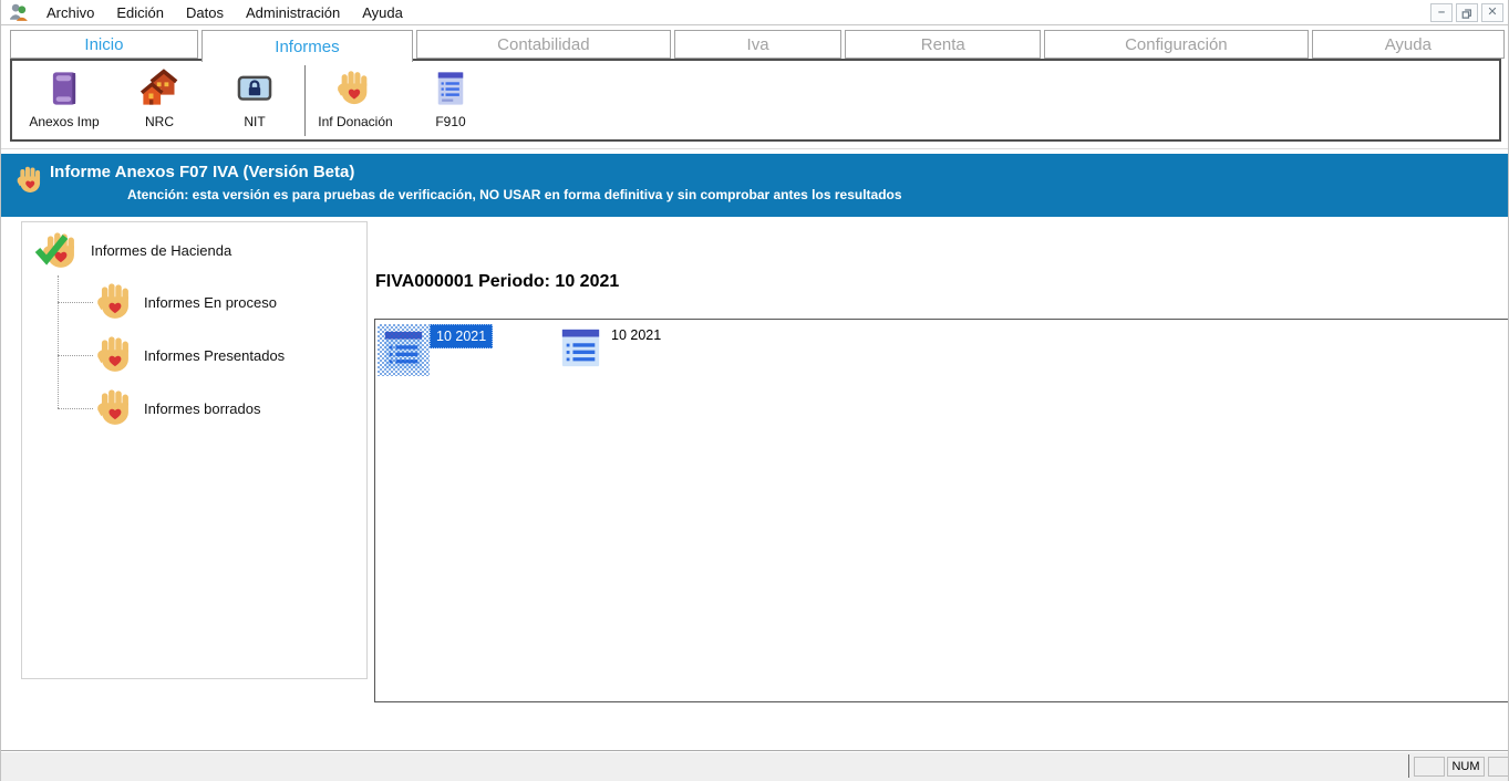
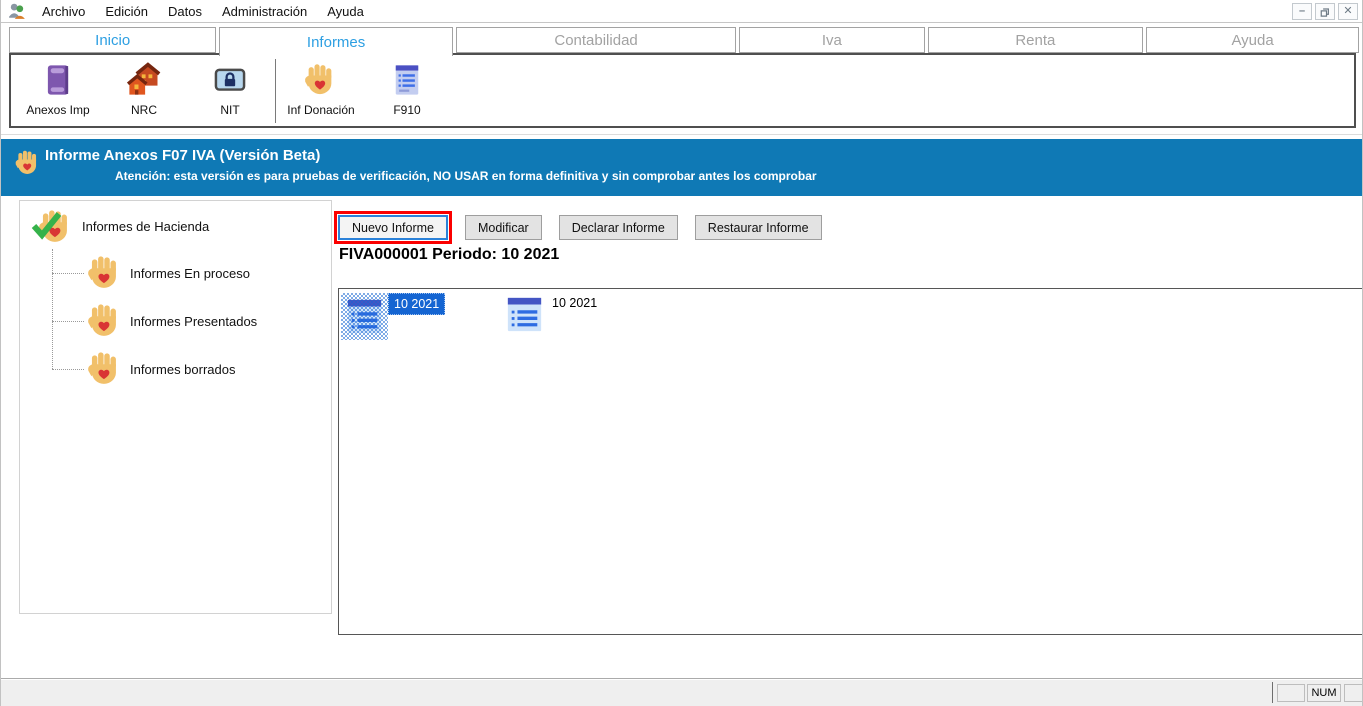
  Archivo
  Edición
  Datos
  Administración
  Ayuda
  –
  ✕
  Inicio
  Informes
  Contabilidad
  Iva
  Renta
- Configuración
  Ayuda
  Anexos Imp
  NRC
  NIT
  Inf Donación
  F910
  Informe Anexos F07 IVA (Versión Beta)
- Atención: esta versión es para pruebas de verificación, NO USAR en forma definitiva y sin comprobar antes los resultados
+ Atención: esta versión es para pruebas de verificación, NO USAR en forma definitiva y sin comprobar antes los comprobar
  Informes de Hacienda
  Informes En proceso
  Informes Presentados
  Informes borrados
+ Nuevo Informe
+ Modificar
+ Declarar Informe
+ Restaurar Informe
  FIVA000001 Periodo: 10 2021
  10 2021
  10 2021
  NUM
